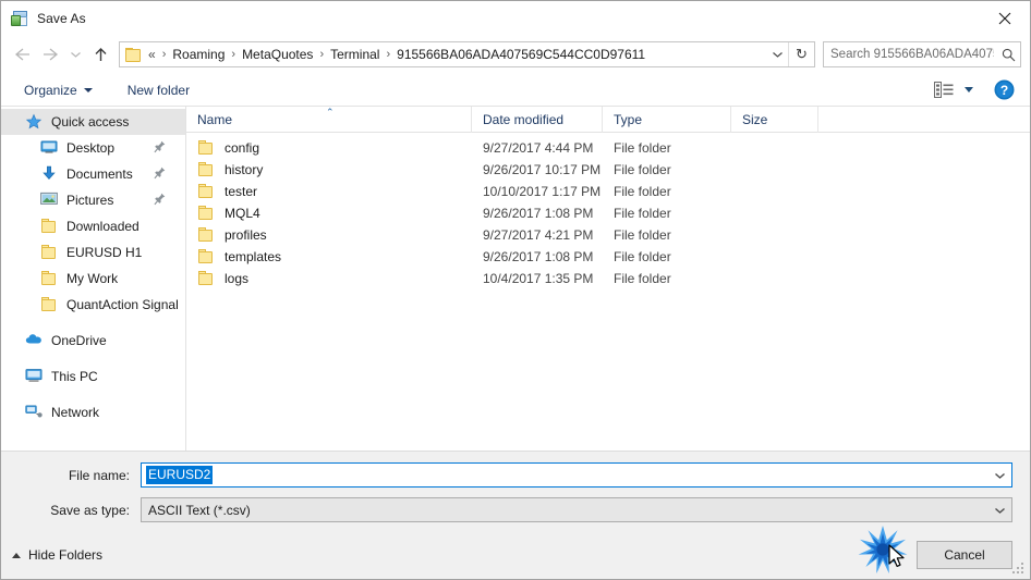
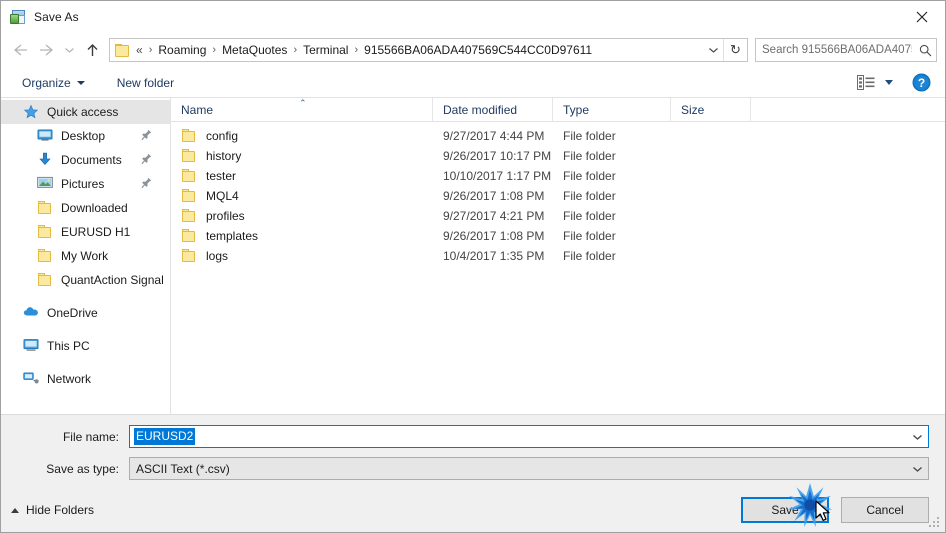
  Save As
  «
  ›
  Roaming
  ›
  MetaQuotes
  ›
  Terminal
  ›
  915566BA06ADA407569C544CC0D97611
  ↻
  Search 915566BA06ADA407
  Organize
  New folder
  ?
  Quick access
  Desktop
  Documents
  Pictures
  Downloaded
  EURUSD H1
  My Work
  QuantAction Signal
  OneDrive
  This PC
  Network
  Name
  ⌃
  Date modified
  Type
  Size
  config
  9/27/2017 4:44 PM
  File folder
  history
  9/26/2017 10:17 PM
  File folder
  tester
  10/10/2017 1:17 PM
  File folder
  MQL4
  9/26/2017 1:08 PM
  File folder
  profiles
  9/27/2017 4:21 PM
  File folder
  templates
  9/26/2017 1:08 PM
  File folder
  logs
  10/4/2017 1:35 PM
  File folder
  File name:
  EURUSD2
  Save as type:
  ASCII Text (*.csv)
  Hide Folders
+ Save
  Cancel
